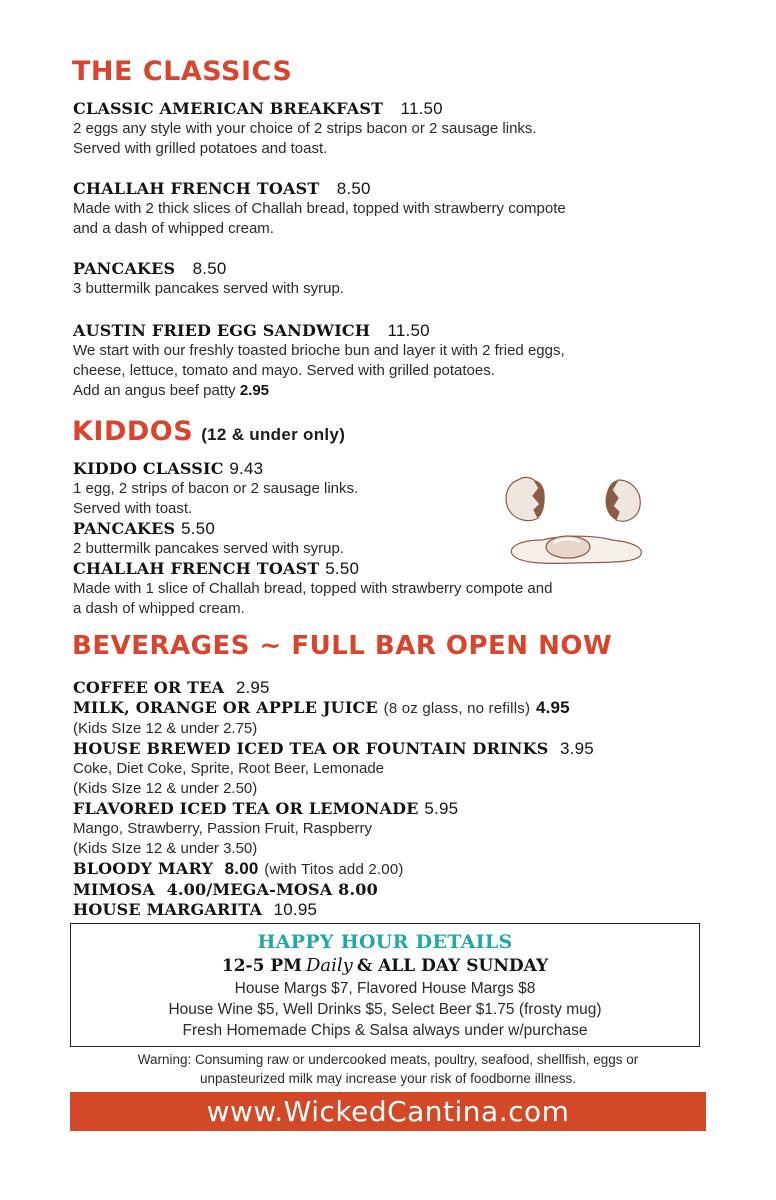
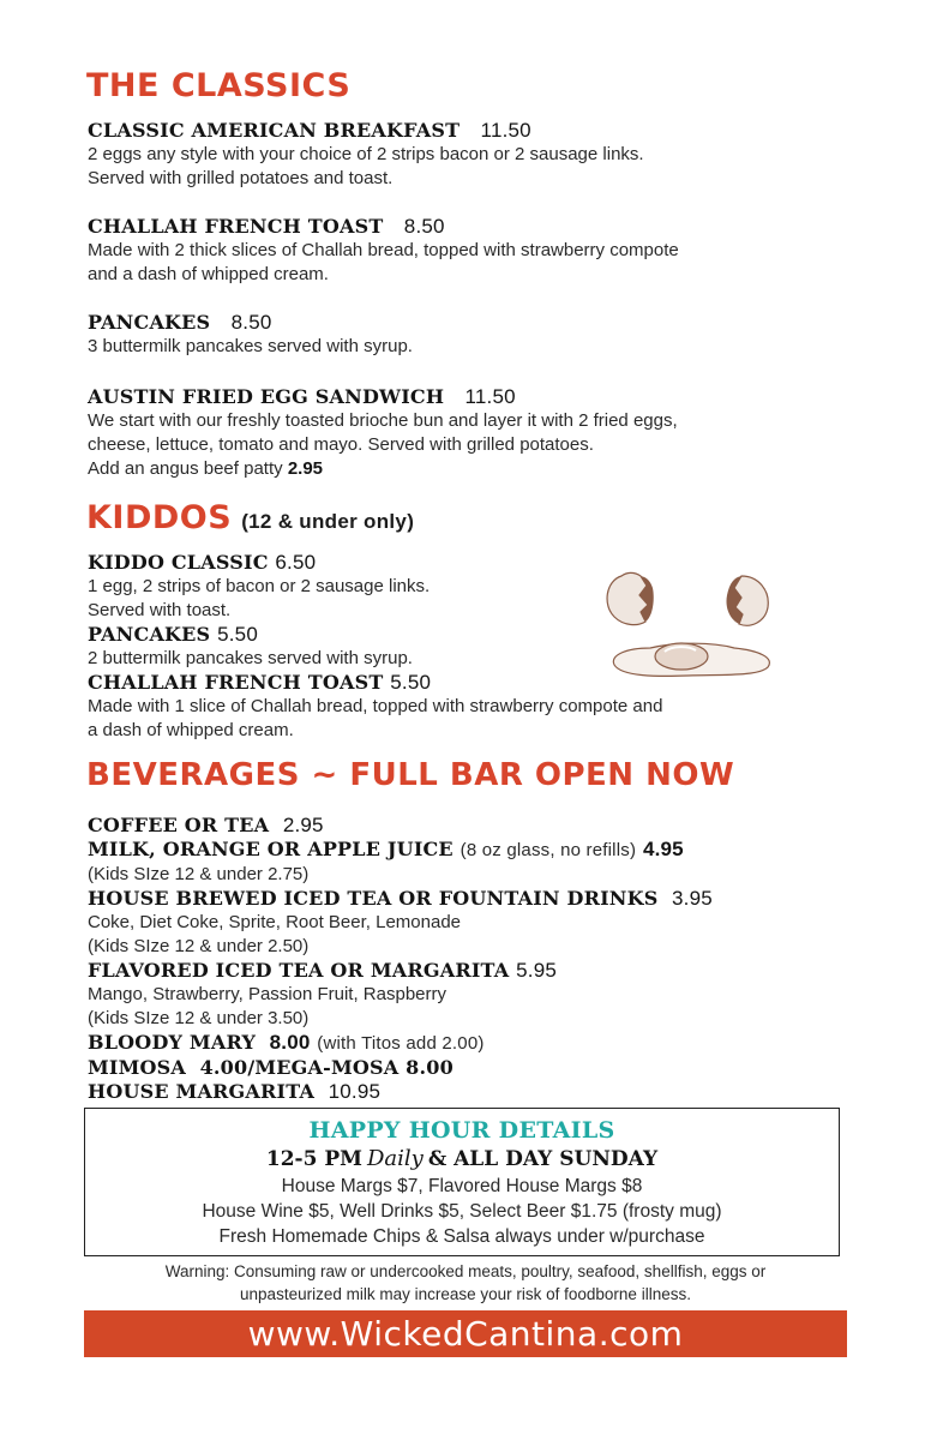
  THE CLASSICS
  CLASSIC AMERICAN BREAKFAST 11.50
  2 eggs any style with your choice of 2 strips bacon or 2 sausage links.
  Served with grilled potatoes and toast.
  CHALLAH FRENCH TOAST 8.50
  Made with 2 thick slices of Challah bread, topped with strawberry compote
  and a dash of whipped cream.
  PANCAKES 8.50
  3 buttermilk pancakes served with syrup.
  AUSTIN FRIED EGG SANDWICH 11.50
  We start with our freshly toasted brioche bun and layer it with 2 fried eggs,
  cheese, lettuce, tomato and mayo. Served with grilled potatoes.
  Add an angus beef patty 2.95
  KIDDOS (12 & under only)
- KIDDO CLASSIC 9.43
+ KIDDO CLASSIC 6.50
  1 egg, 2 strips of bacon or 2 sausage links.
  Served with toast.
  PANCAKES 5.50
  2 buttermilk pancakes served with syrup.
  CHALLAH FRENCH TOAST 5.50
  Made with 1 slice of Challah bread, topped with strawberry compote and
  a dash of whipped cream.
  BEVERAGES ~ FULL BAR OPEN NOW
  COFFEE OR TEA 2.95
  MILK, ORANGE OR APPLE JUICE (8 oz glass, no refills) 4.95
  (Kids SIze 12 & under 2.75)
  HOUSE BREWED ICED TEA OR FOUNTAIN DRINKS 3.95
  Coke, Diet Coke, Sprite, Root Beer, Lemonade
  (Kids SIze 12 & under 2.50)
- FLAVORED ICED TEA OR LEMONADE 5.95
+ FLAVORED ICED TEA OR MARGARITA 5.95
  Mango, Strawberry, Passion Fruit, Raspberry
  (Kids SIze 12 & under 3.50)
  BLOODY MARY 8.00 (with Titos add 2.00)
  MIMOSA 4.00/MEGA-MOSA 8.00
  HOUSE MARGARITA 10.95
  HAPPY HOUR DETAILS
  12-5 PM Daily & ALL DAY SUNDAY
  House Margs $7, Flavored House Margs $8
  House Wine $5, Well Drinks $5, Select Beer $1.75 (frosty mug)
  Fresh Homemade Chips & Salsa always under w/purchase
  Warning: Consuming raw or undercooked meats, poultry, seafood, shellfish, eggs or
  unpasteurized milk may increase your risk of foodborne illness.
  www.WickedCantina.com
